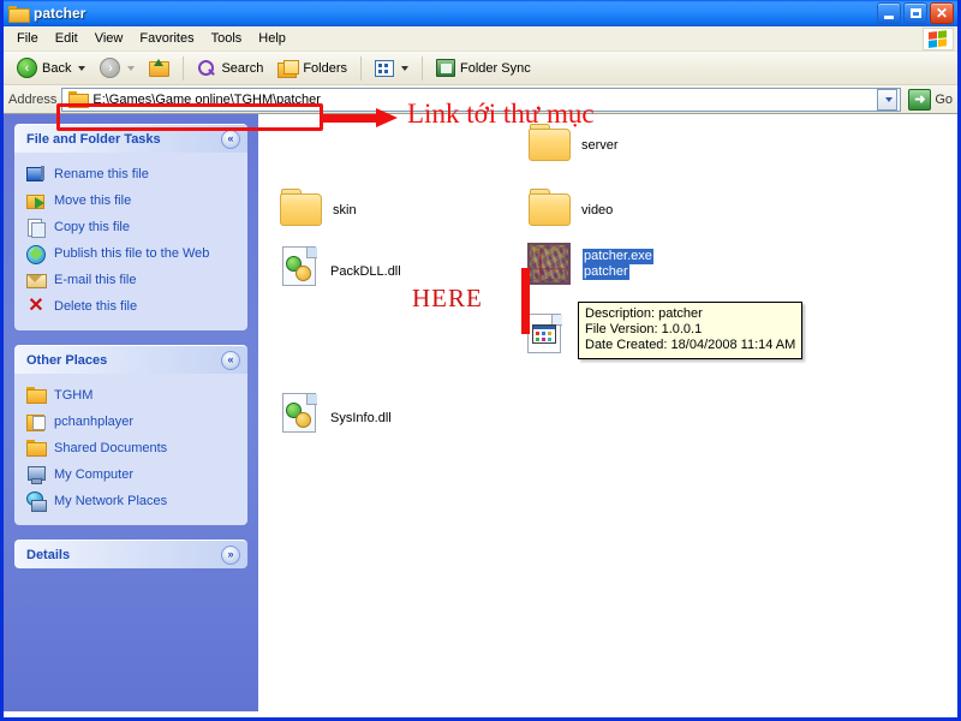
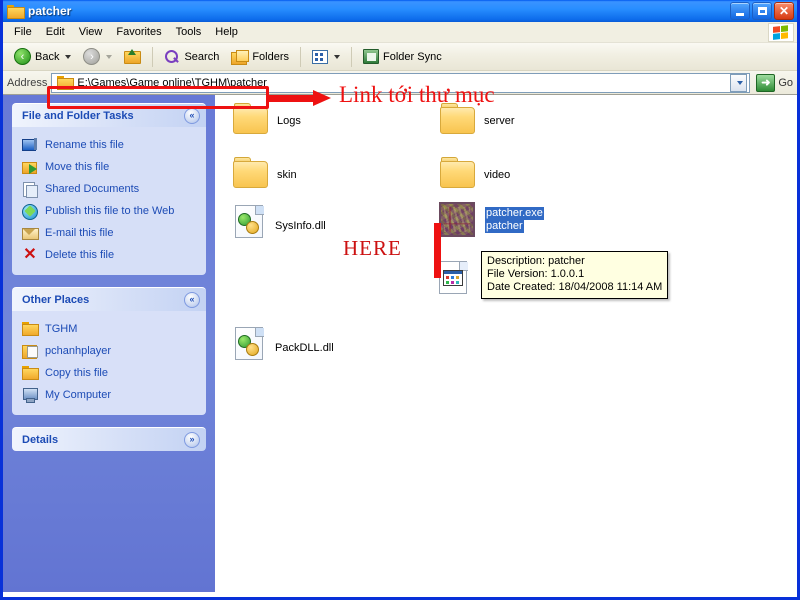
  patcher
  ✕
  File
  Edit
  View
  Favorites
  Tools
  Help
  ‹
  Back
  ›
  Search
  Folders
  Folder Sync
  Address
  E:\Games\Game online\TGHM\patcher
  ➜
  Go
  File and Folder Tasks
  «
  Rename this file
  Move this file
- Copy this file
+ Shared Documents
  Publish this file to the Web
  E-mail this file
  ✕
  Delete this file
  Other Places
  «
  TGHM
  pchanhplayer
- Shared Documents
+ Copy this file
  My Computer
- My Network Places
  Details
  »
+ Logs
  server
  skin
  video
- PackDLL.dll
+ SysInfo.dll
  patcher.exe
  patcher
- SysInfo.dll
+ PackDLL.dll
  Description: patcher
  File Version: 1.0.0.1
  Date Created: 18/04/2008 11:14 AM
  Link tới thư mục
  HERE
